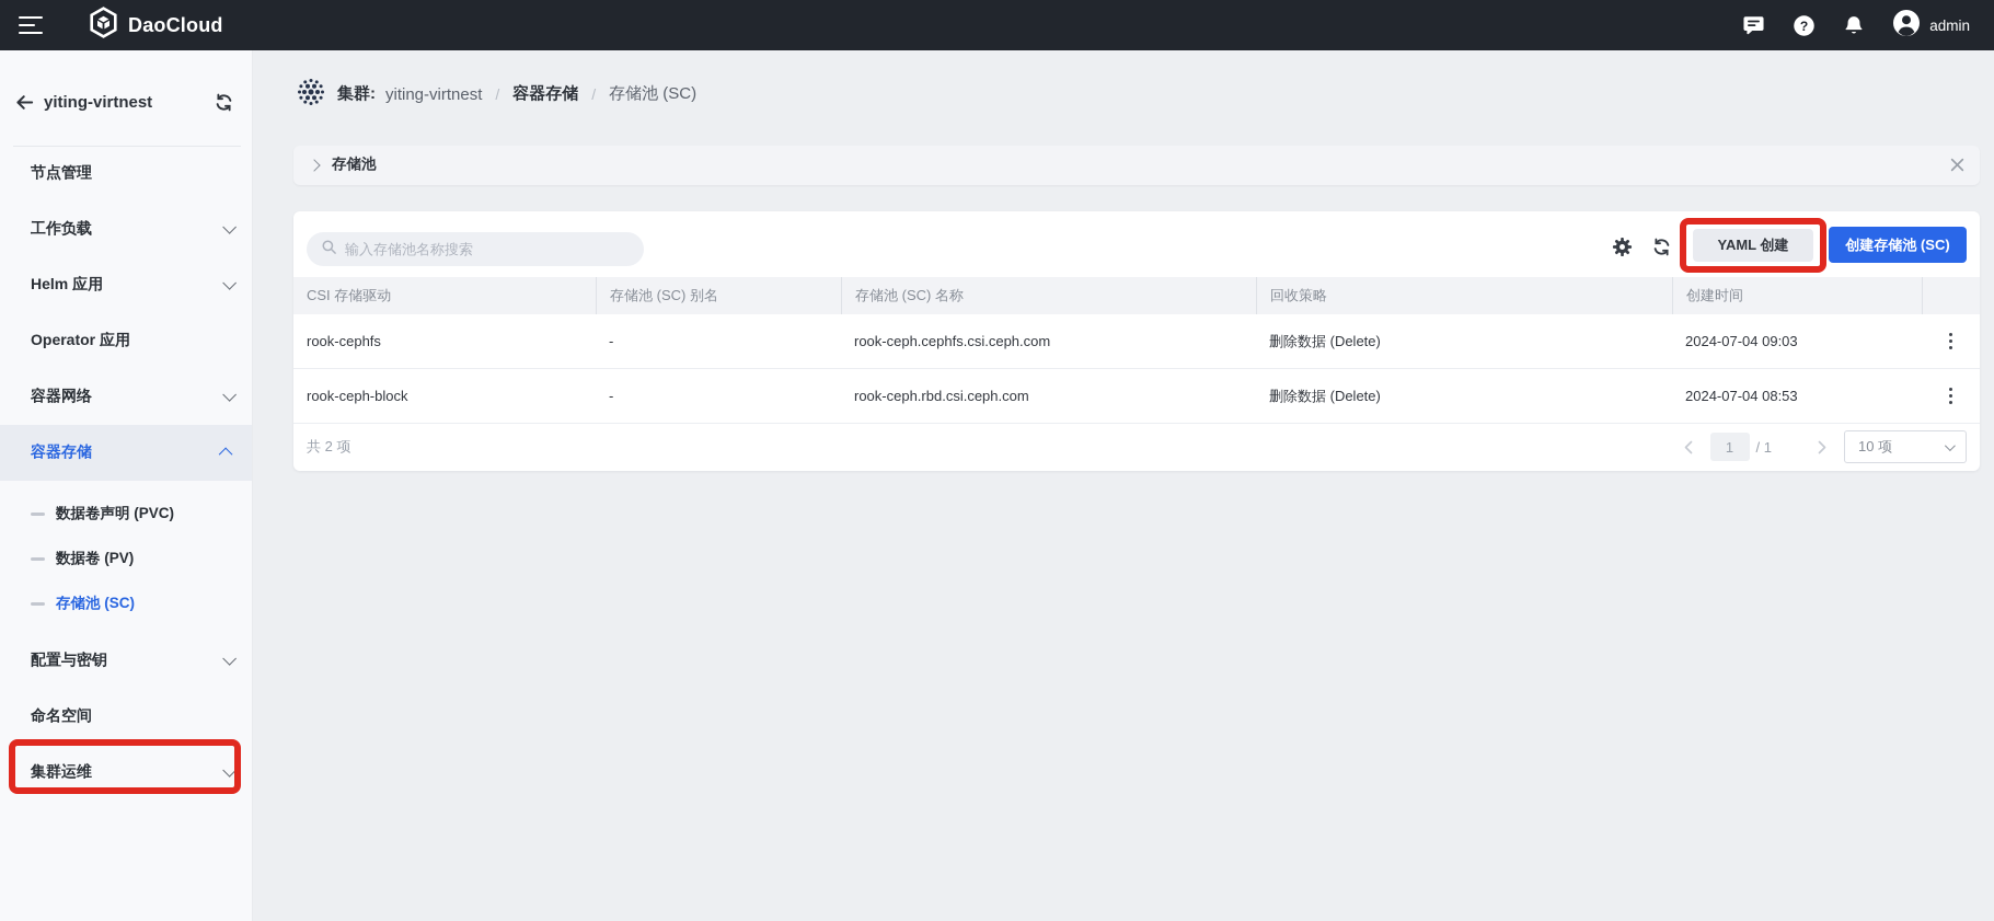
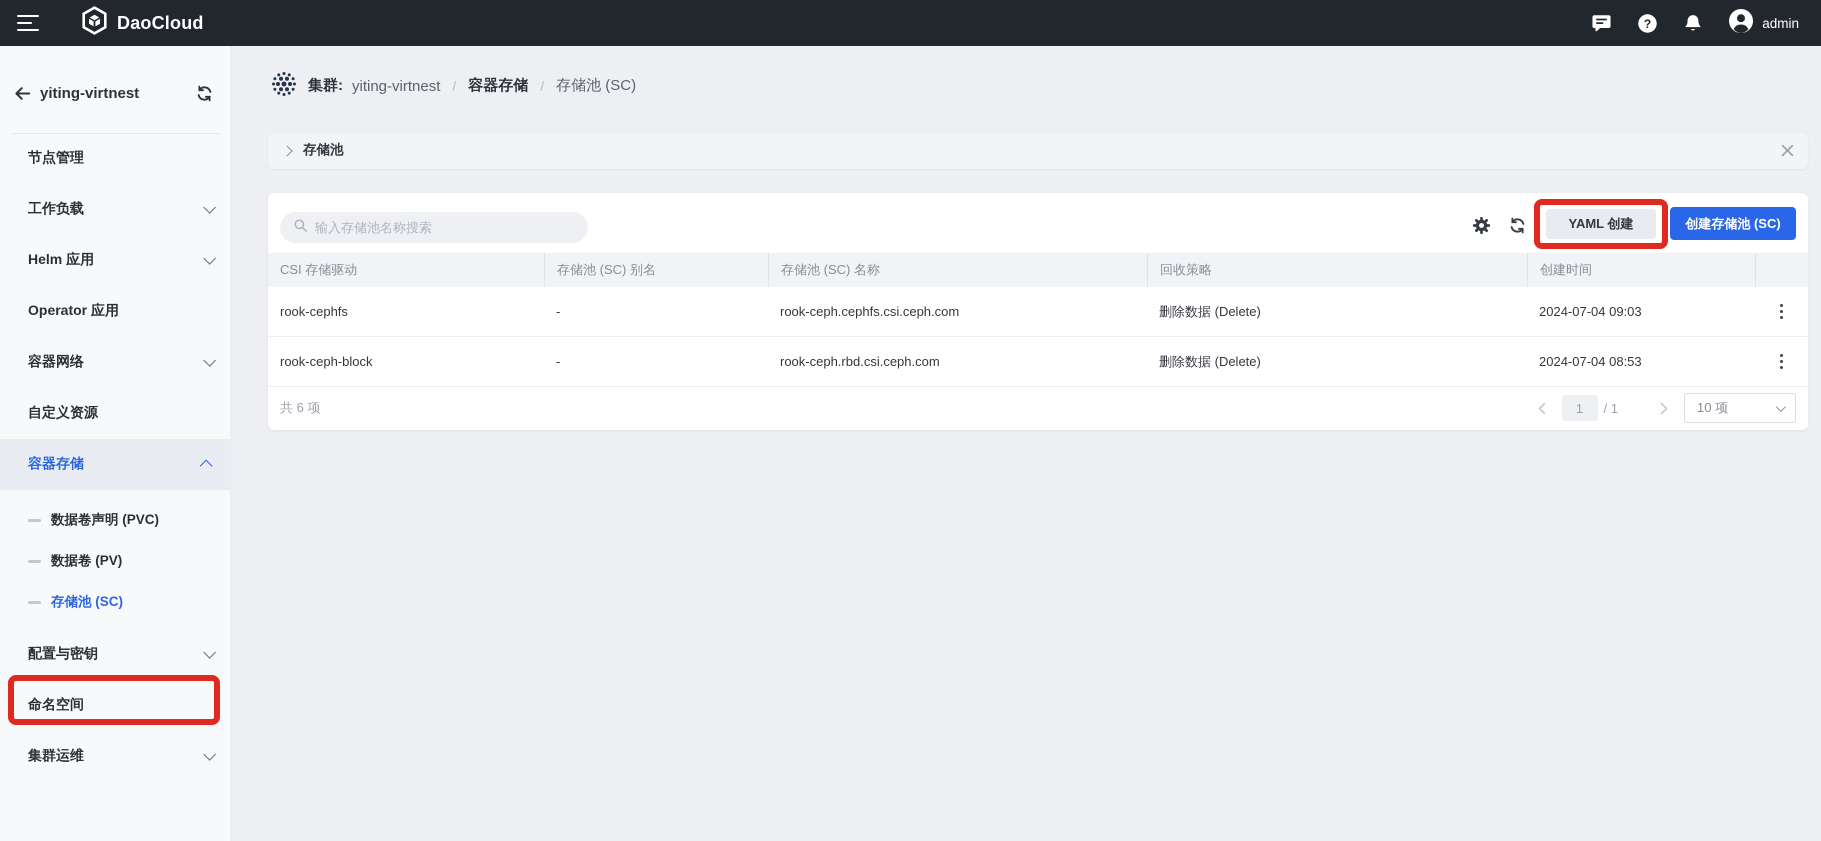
  DaoCloud
  ?
  admin
  yiting-virtnest
  节点管理
  工作负载
  Helm 应用
  Operator 应用
  容器网络
+ 自定义资源
  容器存储
  数据卷声明 (PVC)
  数据卷 (PV)
  存储池 (SC)
  配置与密钥
  命名空间
  集群运维
  集群:
  yiting-virtnest
  /
  容器存储
  /
  存储池 (SC)
  存储池
  输入存储池名称搜索
  YAML 创建
  创建存储池 (SC)
  CSI 存储驱动
  存储池 (SC) 别名
  存储池 (SC) 名称
  回收策略
  创建时间
  rook-cephfs
  -
  rook-ceph.cephfs.csi.ceph.com
  删除数据 (Delete)
  2024-07-04 09:03
  rook-ceph-block
  -
  rook-ceph.rbd.csi.ceph.com
  删除数据 (Delete)
  2024-07-04 08:53
- 共 2 项
+ 共 6 项
  1
  / 1
  10 项
